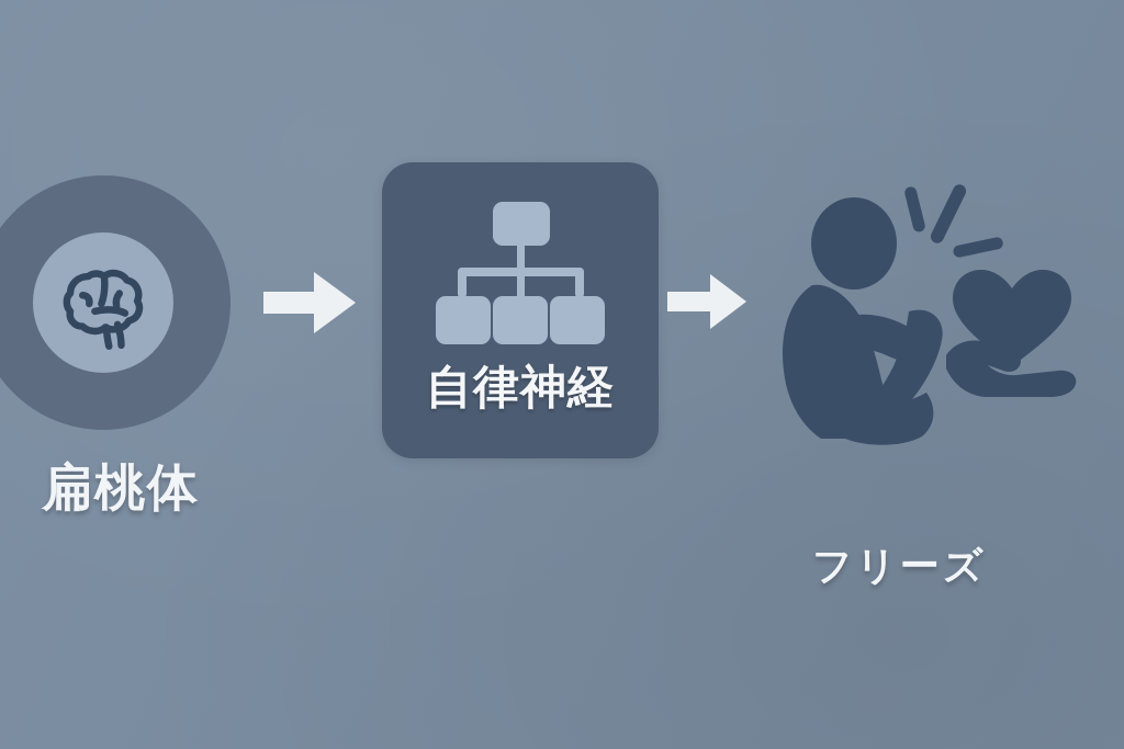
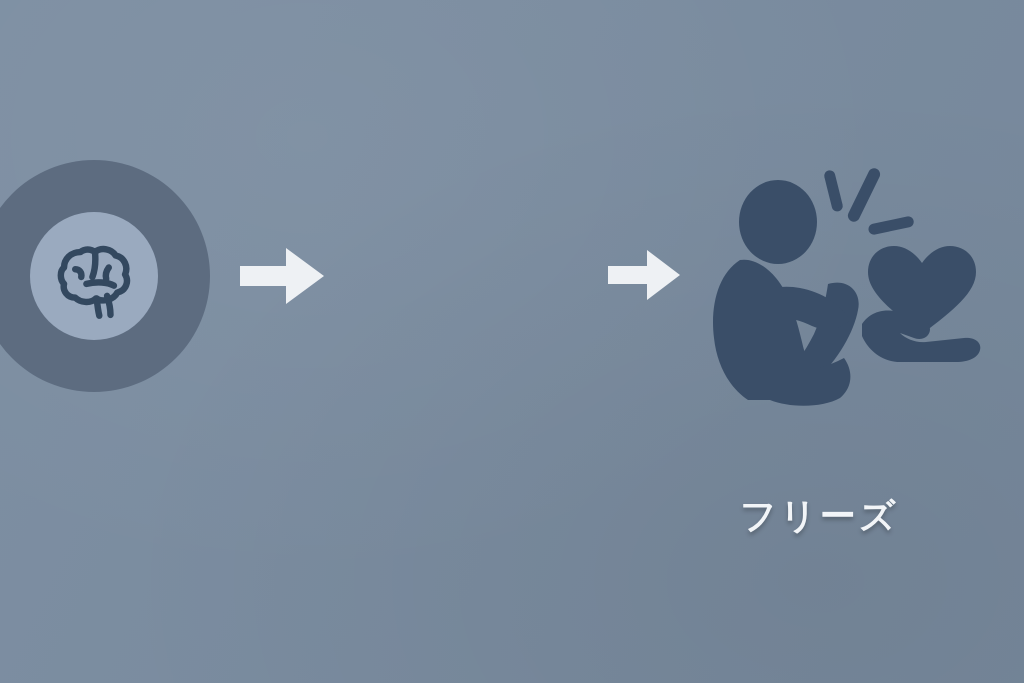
- 自律神経
- 扁桃体
  フリーズ
